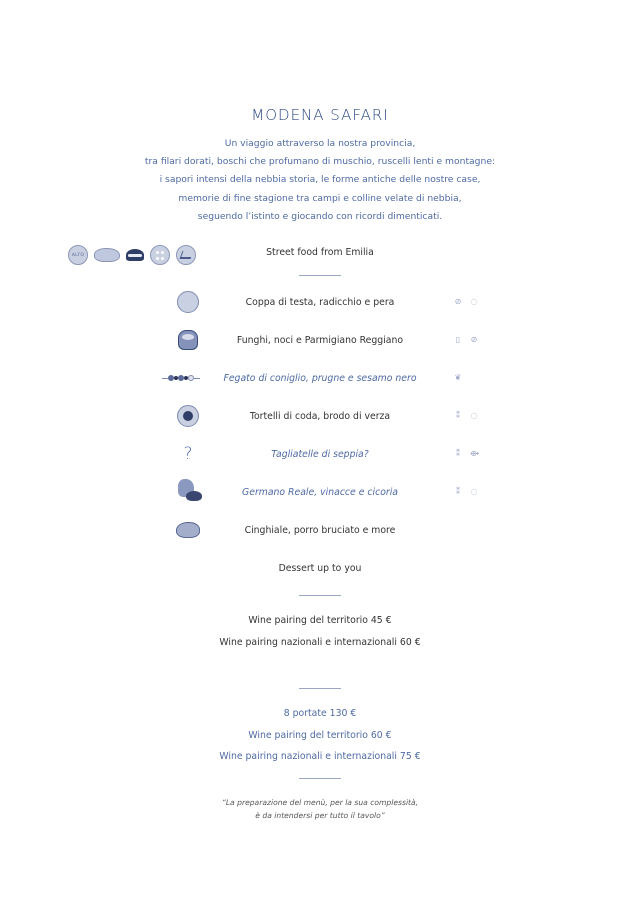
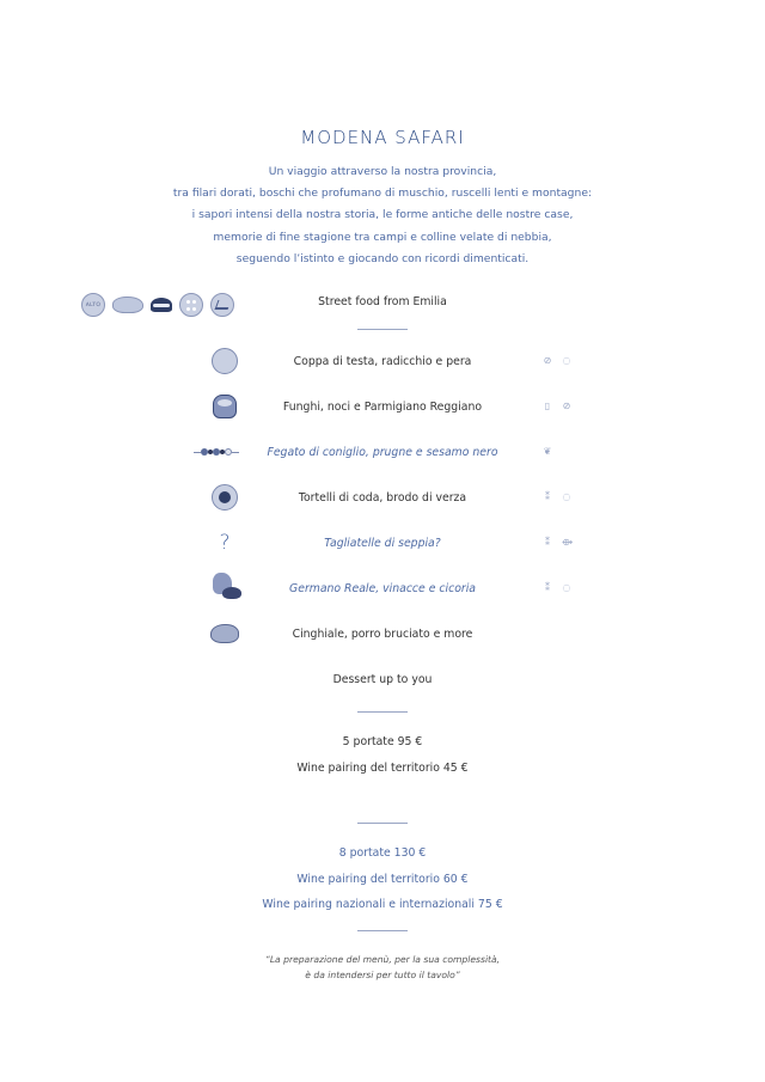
  MODENA SAFARI
  Un viaggio attraverso la nostra provincia,
  tra filari dorati, boschi che profumano di muschio, ruscelli lenti e montagne:
- i sapori intensi della nebbia storia, le forme antiche delle nostre case,
+ i sapori intensi della nostra storia, le forme antiche delle nostre case,
  memorie di fine stagione tra campi e colline velate di nebbia,
  seguendo l’istinto e giocando con ricordi dimenticati.
  Street food from Emilia
  Coppa di testa, radicchio e pera
  ⊘
  ◌
  Funghi, noci e Parmigiano Reggiano
  ▯
  ⊘
  Fegato di coniglio, prugne e sesamo nero
  ❦
  Tortelli di coda, brodo di verza
  ⁑
  ◌
  ?
  Tagliatelle di seppia?
  ⁑
  ⟴
  Germano Reale, vinacce e cicoria
  ⁑
  ◌
  Cinghiale, porro bruciato e more
  Dessert up to you
+ 5 portate 95 €
  Wine pairing del territorio 45 €
- Wine pairing nazionali e internazionali 60 €
  8 portate 130 €
  Wine pairing del territorio 60 €
  Wine pairing nazionali e internazionali 75 €
  “La preparazione del menù, per la sua complessità,
  è da intendersi per tutto il tavolo”
